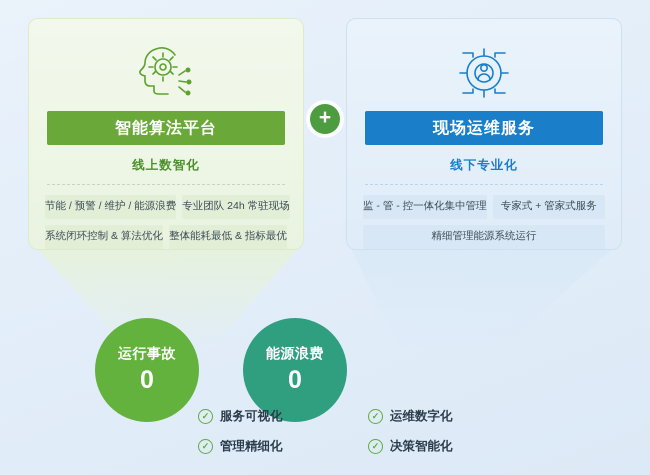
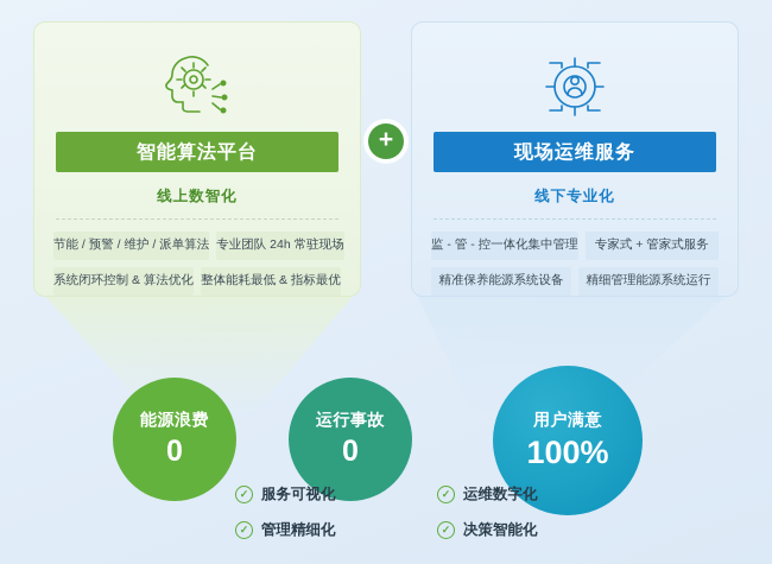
  智能算法平台
  线上数智化
- 节能 / 预警 / 维护 / 能源浪费
+ 节能 / 预警 / 维护 / 派单算法
  专业团队 24h 常驻现场
  系统闭环控制 & 算法优化
  整体能耗最低 & 指标最优
  现场运维服务
  线下专业化
  监 - 管 - 控一体化集中管理
  专家式 + 管家式服务
+ 精准保养能源系统设备
  精细管理能源系统运行
  +
- 运行事故
+ 能源浪费
  0
- 能源浪费
+ 运行事故
  0
+ 用户满意
+ 100%
  ✓
  服务可视化
  ✓
  运维数字化
  ✓
  管理精细化
  ✓
  决策智能化
